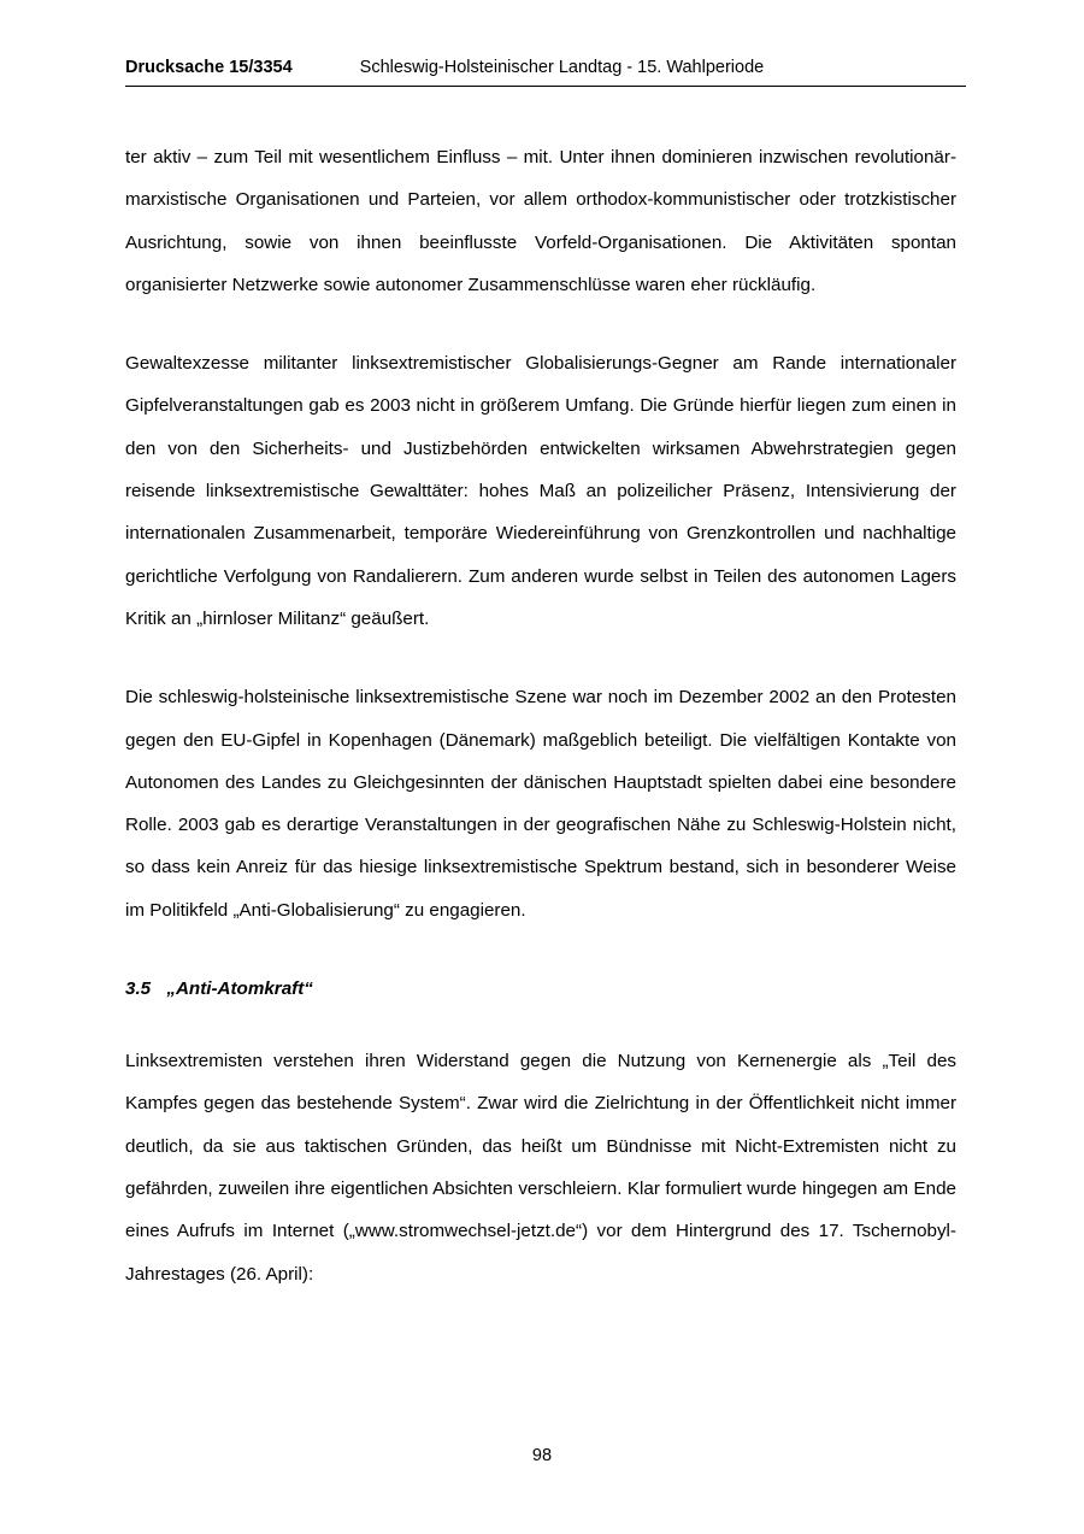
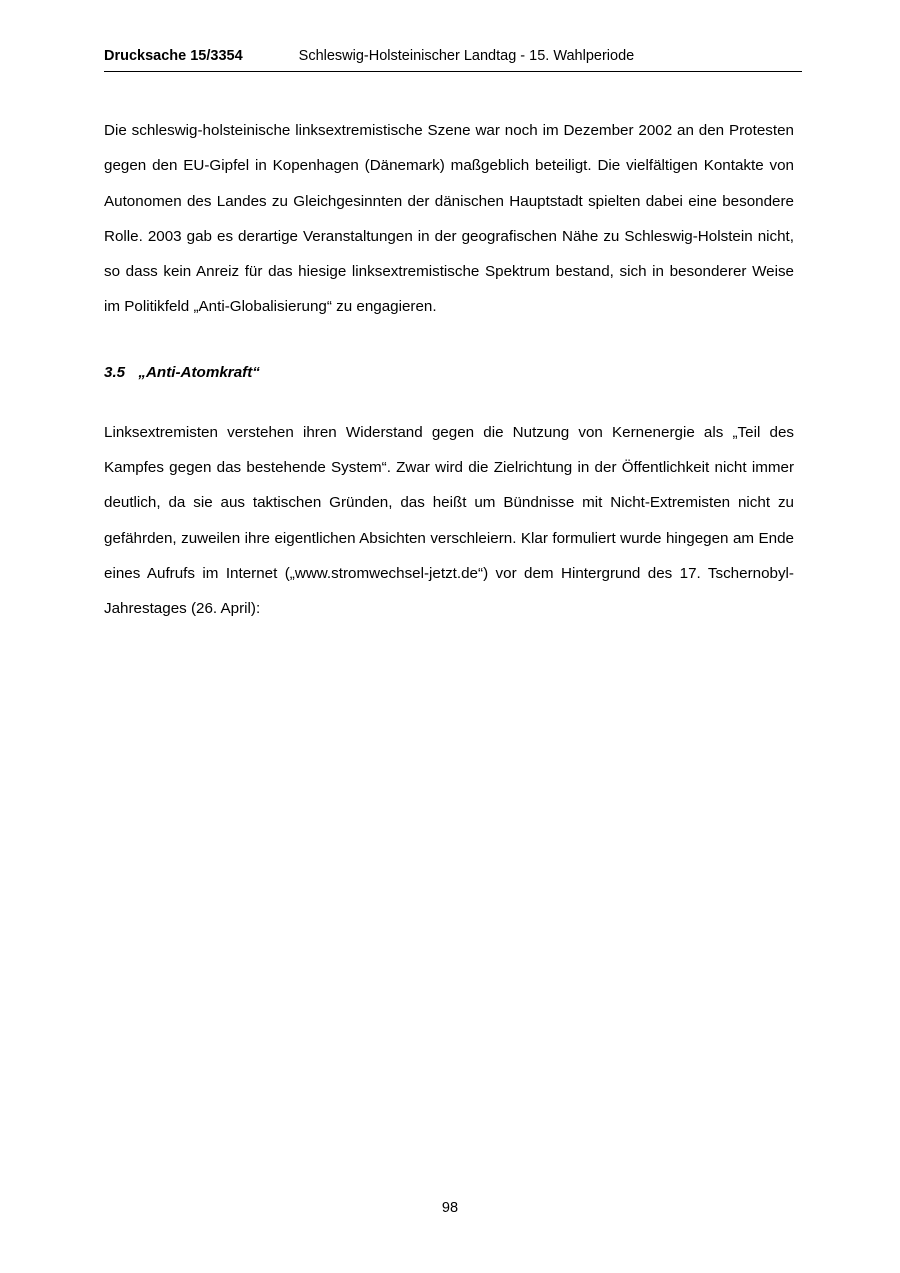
  Drucksache 15/3354
  Schleswig-Holsteinischer Landtag - 15. Wahlperiode
- ter aktiv – zum Teil mit wesentlichem Einfluss – mit. Unter ihnen dominieren inzwischen revolutionär-marxistische Organisationen und Parteien, vor allem orthodox-kommunistischer oder trotzkistischer Ausrichtung, sowie von ihnen beeinflusste Vorfeld-Organisationen. Die Aktivitäten spontan organisierter Netzwerke sowie autonomer Zusammenschlüsse waren eher rückläufig.
- Gewaltexzesse militanter linksextremistischer Globalisierungs-Gegner am Rande internationaler Gipfelveranstaltungen gab es 2003 nicht in größerem Umfang. Die Gründe hierfür liegen zum einen in den von den Sicherheits- und Justizbehörden entwickelten wirksamen Abwehrstrategien gegen reisende linksextremistische Gewalttäter: hohes Maß an polizeilicher Präsenz, Intensivierung der internationalen Zusammenarbeit, temporäre Wiedereinführung von Grenzkontrollen und nachhaltige gerichtliche Verfolgung von Randalierern. Zum anderen wurde selbst in Teilen des autonomen Lagers Kritik an „hirnloser Militanz“ geäußert.
  Die schleswig-holsteinische linksextremistische Szene war noch im Dezember 2002 an den Protesten gegen den EU-Gipfel in Kopenhagen (Dänemark) maßgeblich beteiligt. Die vielfältigen Kontakte von Autonomen des Landes zu Gleichgesinnten der dänischen Hauptstadt spielten dabei eine besondere Rolle. 2003 gab es derartige Veranstaltungen in der geografischen Nähe zu Schleswig-Holstein nicht, so dass kein Anreiz für das hiesige linksextremistische Spektrum bestand, sich in besonderer Weise im Politikfeld „Anti-Globalisierung“ zu engagieren.
  3.5 „Anti-Atomkraft“
  Linksextremisten verstehen ihren Widerstand gegen die Nutzung von Kernenergie als „Teil des Kampfes gegen das bestehende System“. Zwar wird die Zielrichtung in der Öffentlichkeit nicht immer deutlich, da sie aus taktischen Gründen, das heißt um Bündnisse mit Nicht-Extremisten nicht zu gefährden, zuweilen ihre eigentlichen Absichten verschleiern. Klar formuliert wurde hingegen am Ende eines Aufrufs im Internet („www.stromwechsel-jetzt.de“) vor dem Hintergrund des 17. Tschernobyl-Jahrestages (26. April):
  98
